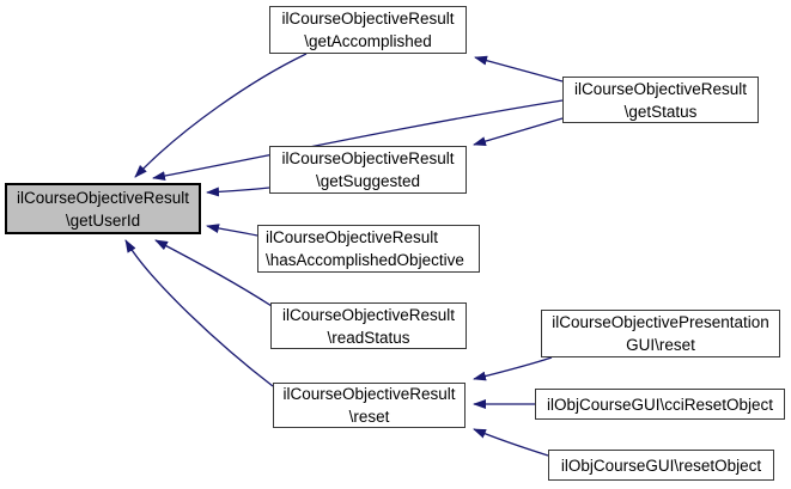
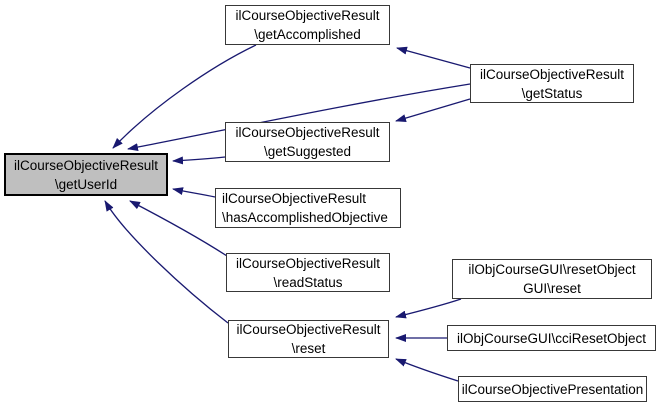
  ilCourseObjectiveResult
  \getUserId
  ilCourseObjectiveResult
  \getAccomplished
  ilCourseObjectiveResult
  \getStatus
  ilCourseObjectiveResult
  \getSuggested
  ilCourseObjectiveResult
  \hasAccomplishedObjective
  ilCourseObjectiveResult
  \readStatus
  ilCourseObjectiveResult
  \reset
- ilCourseObjectivePresentation
+ ilObjCourseGUI\resetObject
  GUI\reset
  ilObjCourseGUI\cciResetObject
- ilObjCourseGUI\resetObject
+ ilCourseObjectivePresentation
